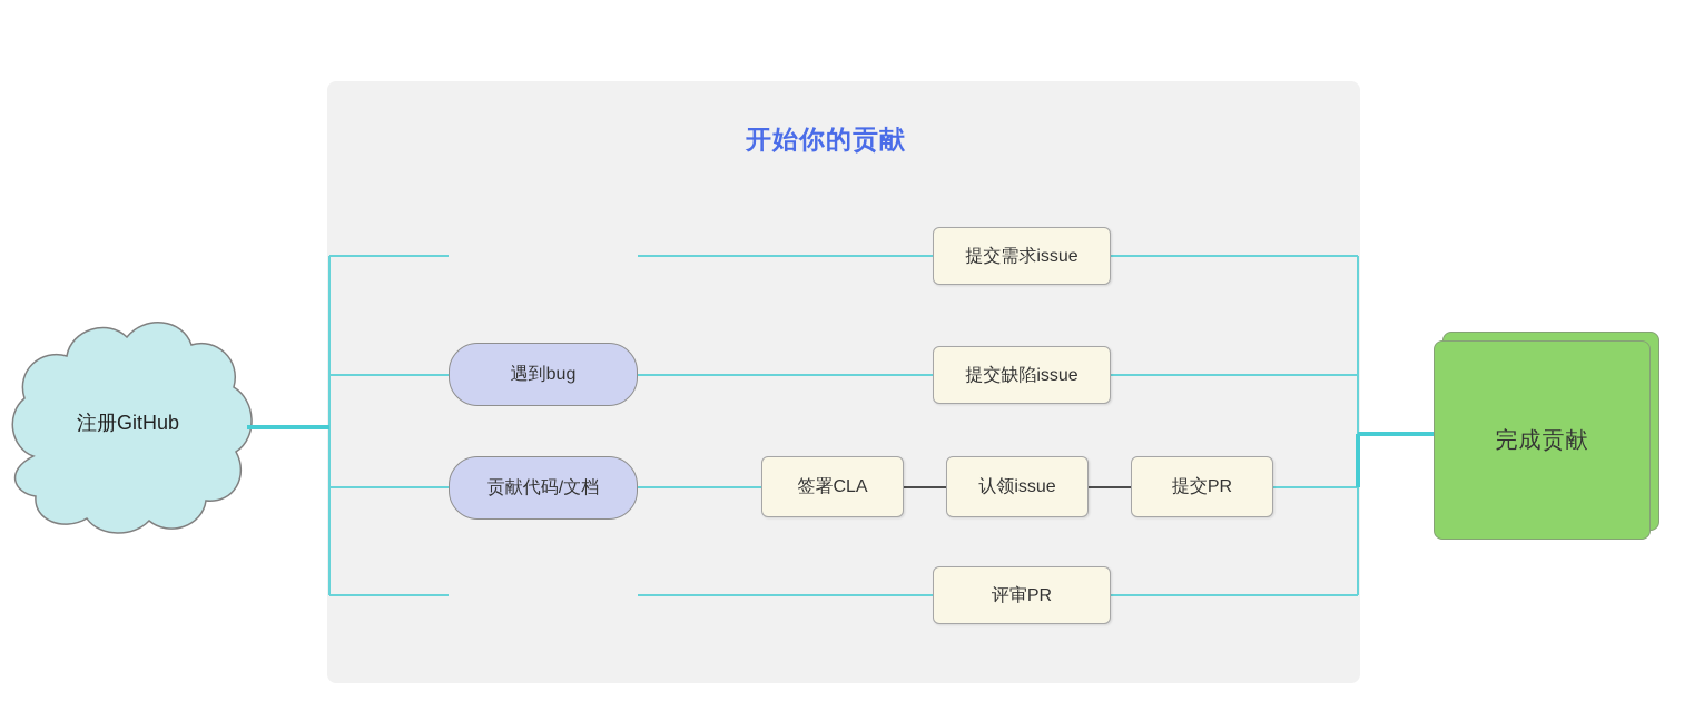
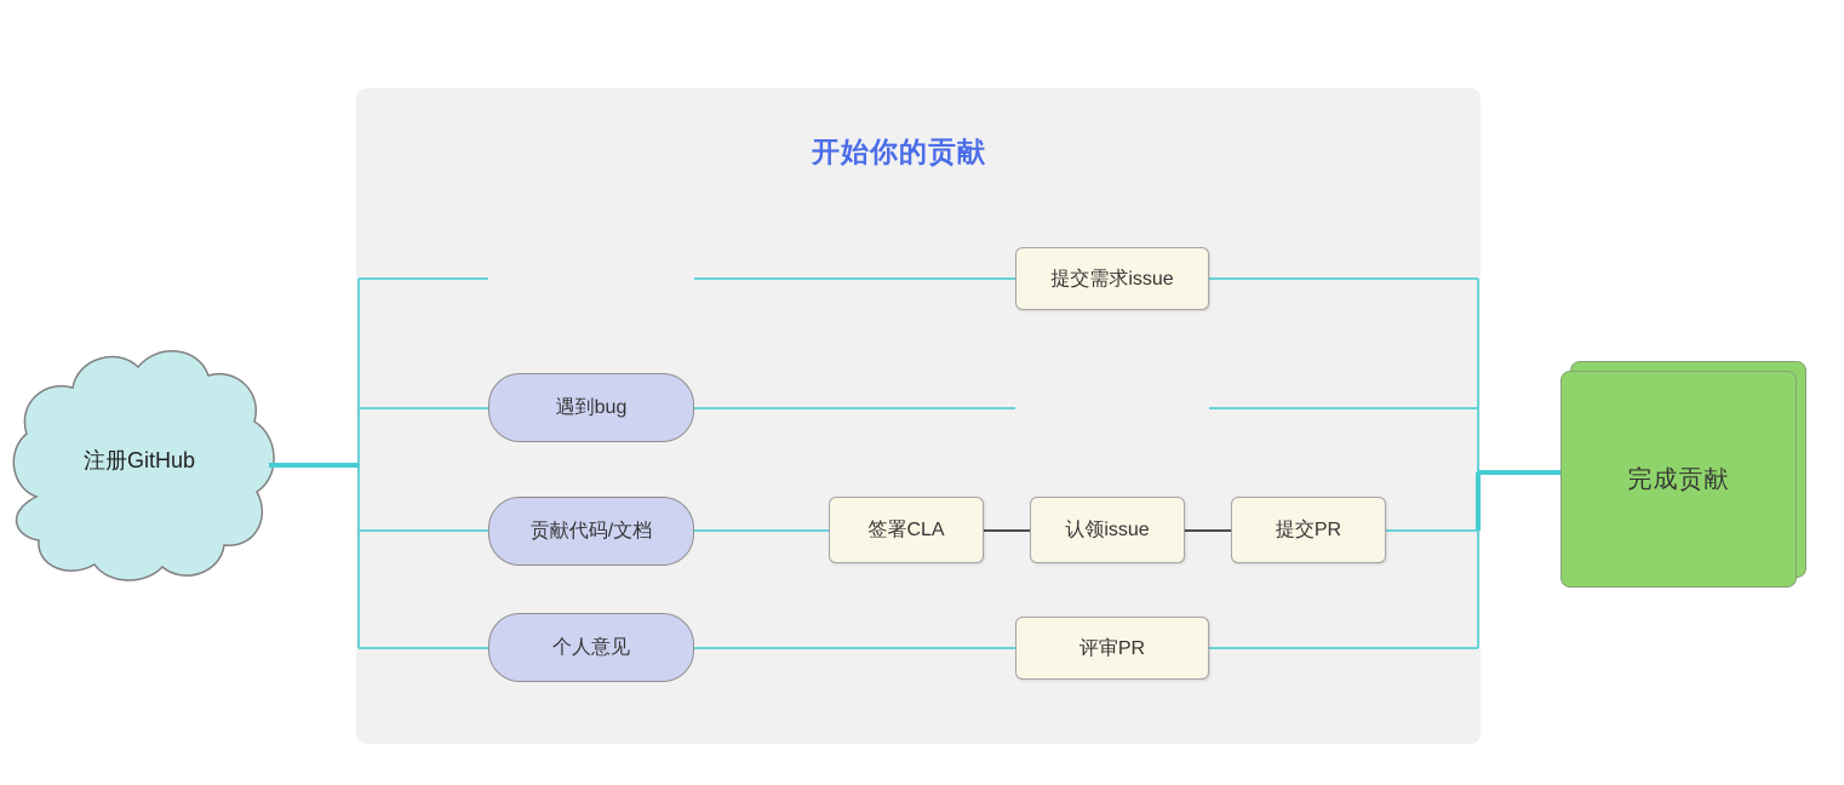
  开始你的贡献
  注册GitHub
  遇到bug
  贡献代码/文档
+ 个人意见
  提交需求issue
- 提交缺陷issue
  签署CLA
  认领issue
  提交PR
  评审PR
  完成贡献
